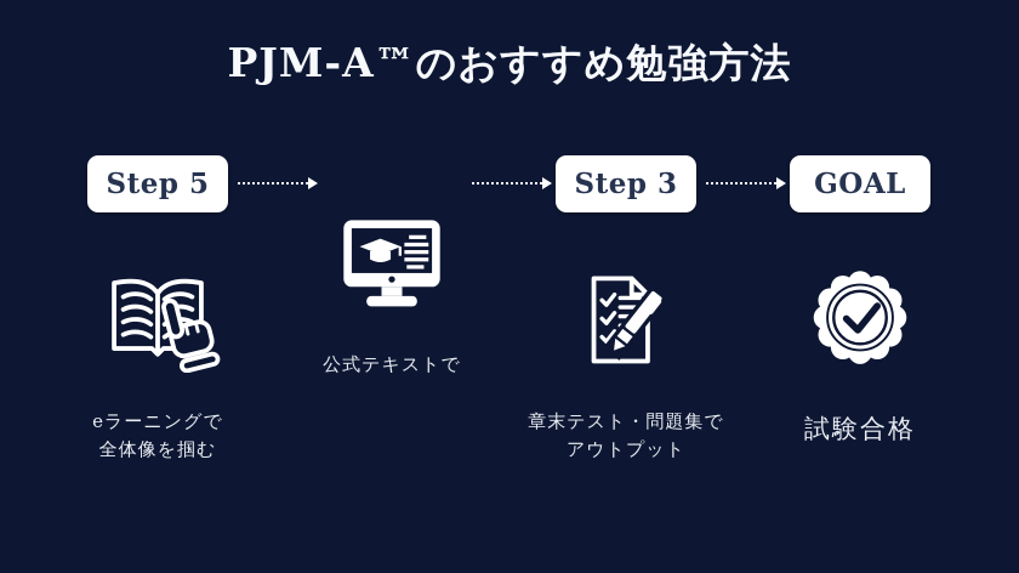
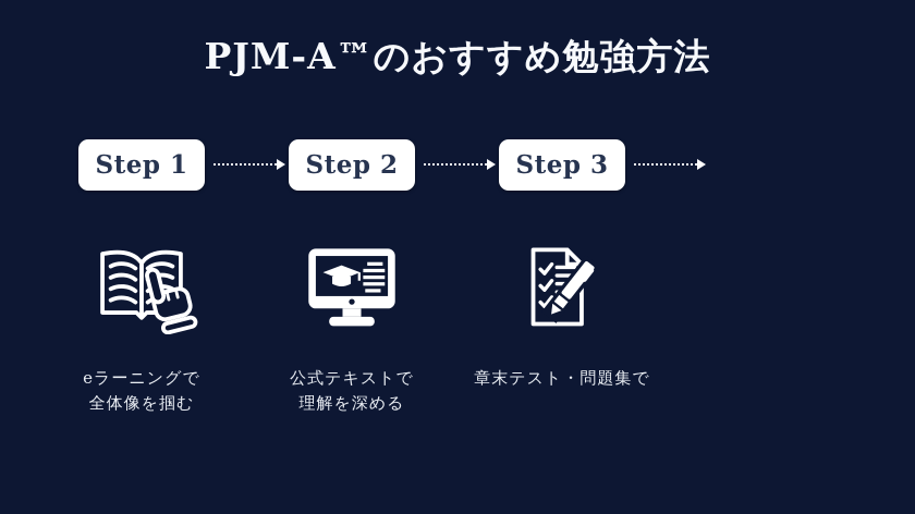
  PJM-A™のおすすめ勉強方法
- Step 5
+ Step 1
  eラーニングで
  全体像を掴む
+ Step 2
  公式テキストで
+ 理解を深める
  Step 3
  章末テスト・問題集で
- アウトプット
- GOAL
- 試験合格
